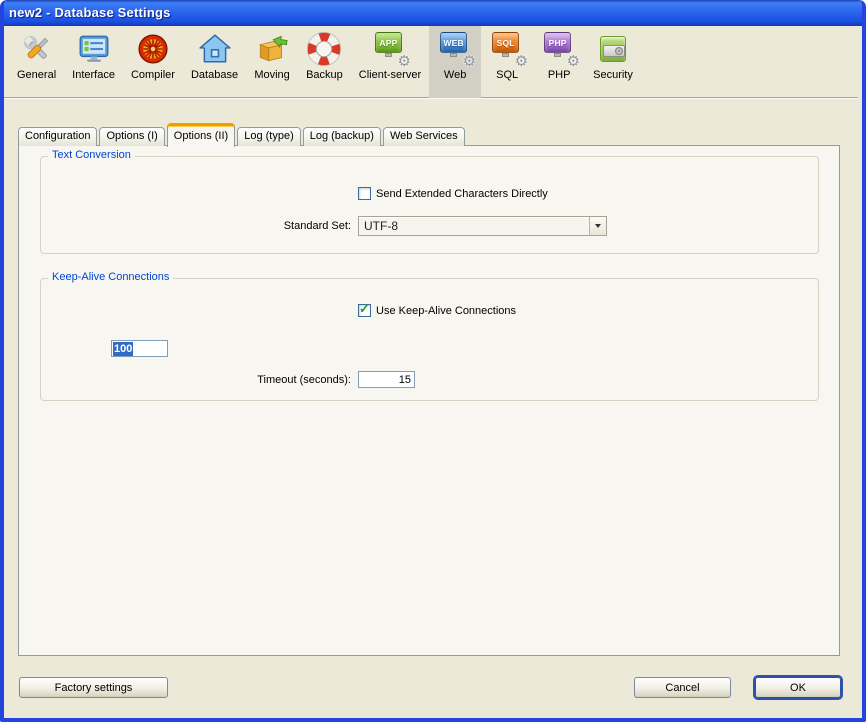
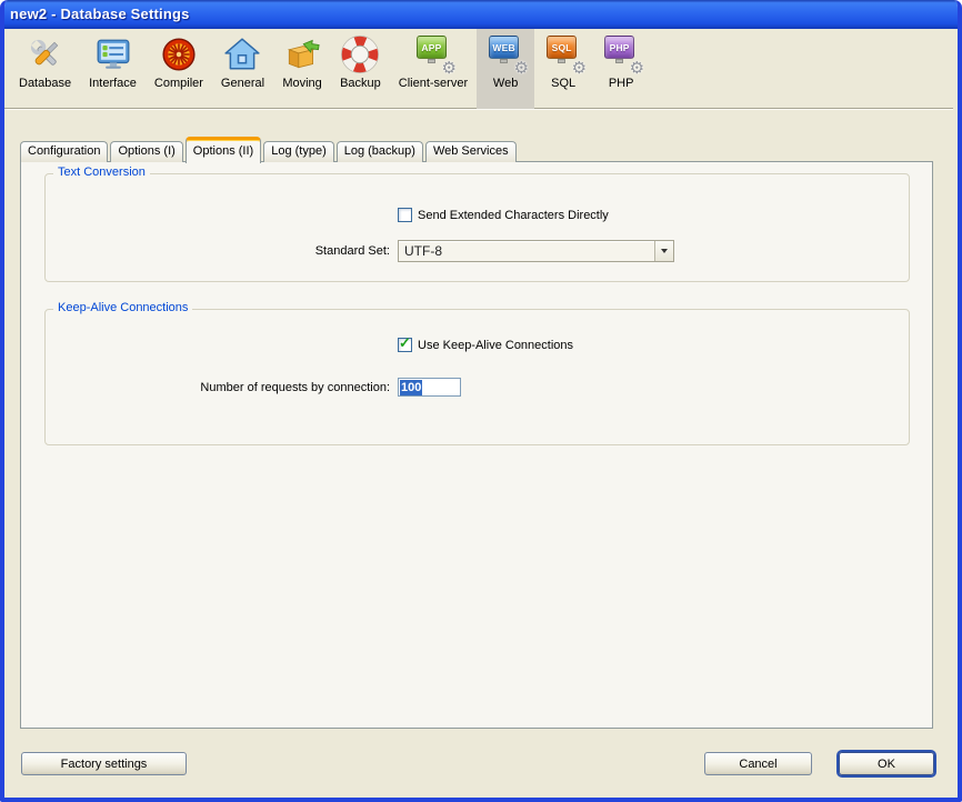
  new2 - Database Settings
- General
+ Database
  Interface
  Compiler
- Database
+ General
  Moving
  Backup
  APP
  ⚙
  Client-server
  WEB
  ⚙
  Web
  SQL
  ⚙
  SQL
  PHP
  ⚙
  PHP
- Security
  Configuration
  Options (I)
  Options (II)
  Log (type)
  Log (backup)
  Web Services
  Text Conversion
  Send Extended Characters Directly
  Standard Set:
  UTF-8
  Keep-Alive Connections
  ✓
  Use Keep-Alive Connections
+ Number of requests by connection:
  100
- Timeout (seconds):
- 15
  Factory settings
  Cancel
  OK
